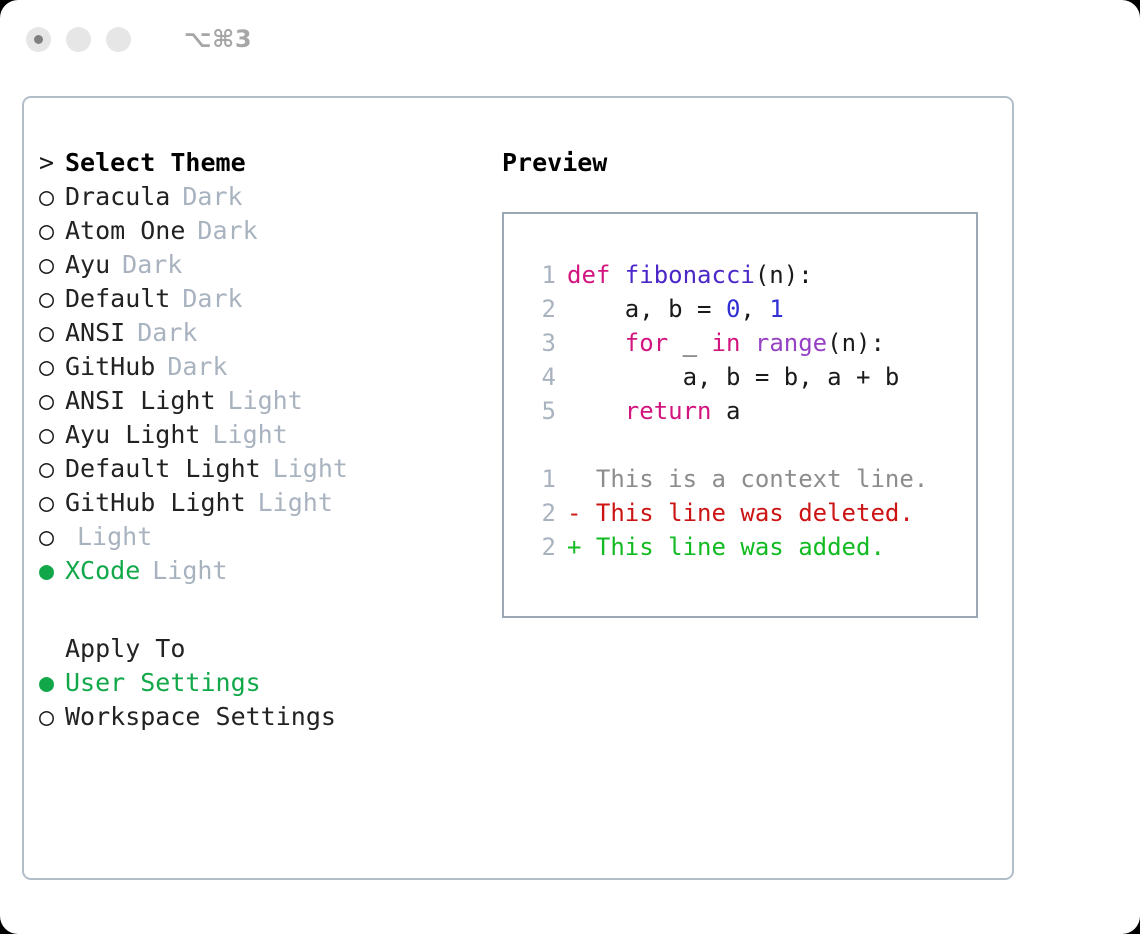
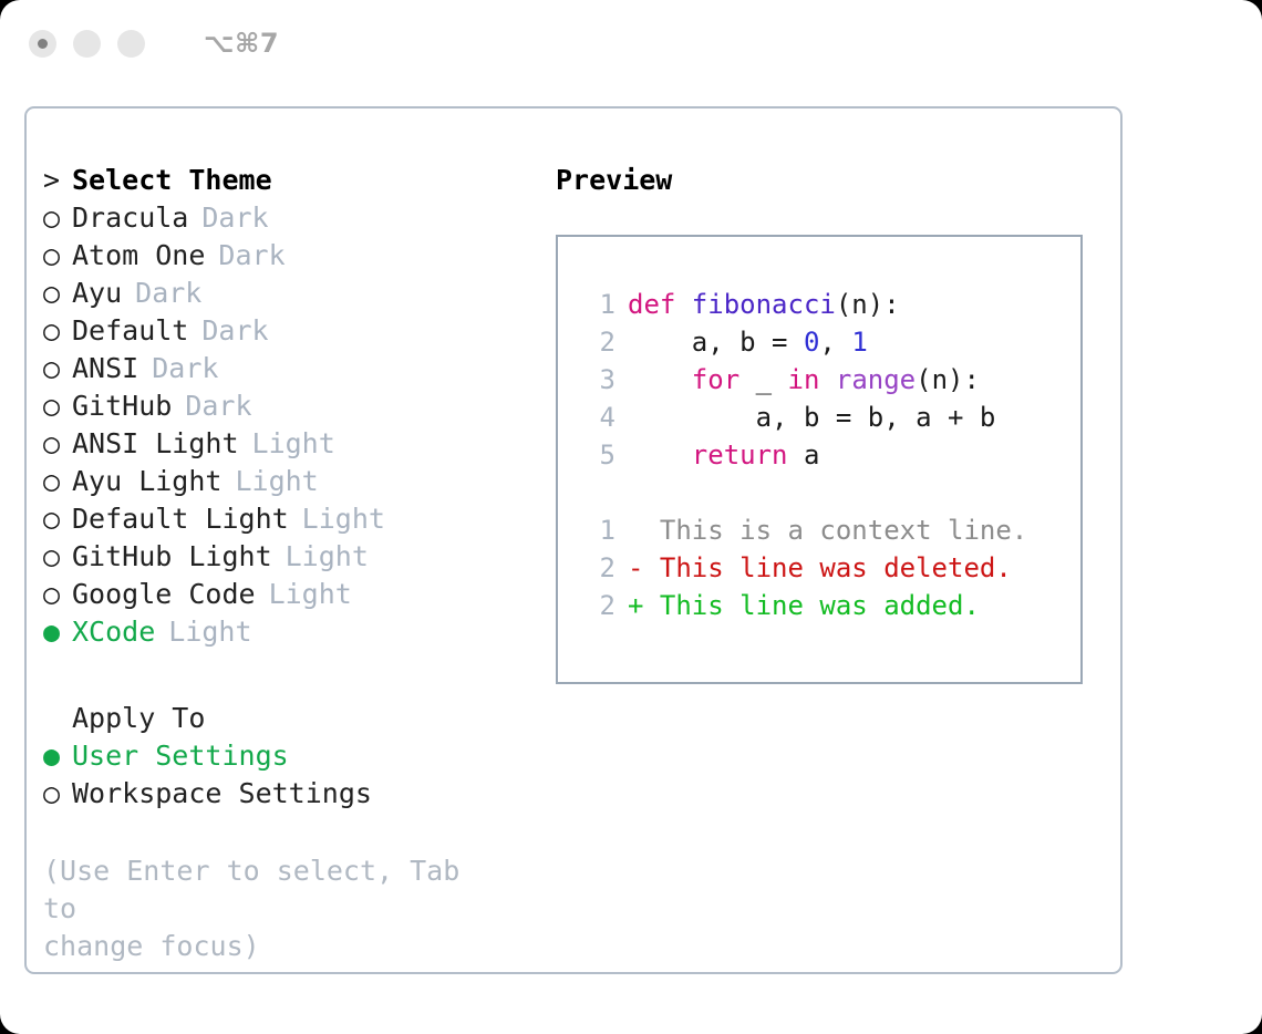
- ⌥⌘3
+ ⌥⌘7
  >
  Select Theme
  ○
  Dracula
  Dark
  ○
  Atom One
  Dark
  ○
  Ayu
  Dark
  ○
  Default
  Dark
  ○
  ANSI
  Dark
  ○
  GitHub
  Dark
  ○
  ANSI Light
  Light
  ○
  Ayu Light
  Light
  ○
  Default Light
  Light
  ○
  GitHub Light
  Light
  ○
+ Google Code
  Light
  ●
  XCode
  Light
  Apply To
  ●
  User Settings
  ○
  Workspace Settings
+ (Use Enter to select, Tab to
+ change focus)
  Preview
  1
  def fibonacci(n):
  2
  a, b = 0, 1
  3
  for _ in range(n):
  4
  a, b = b, a + b
  5
  return a
  1
  This is a context line.
  2
  - This line was deleted.
  2
  + This line was added.
